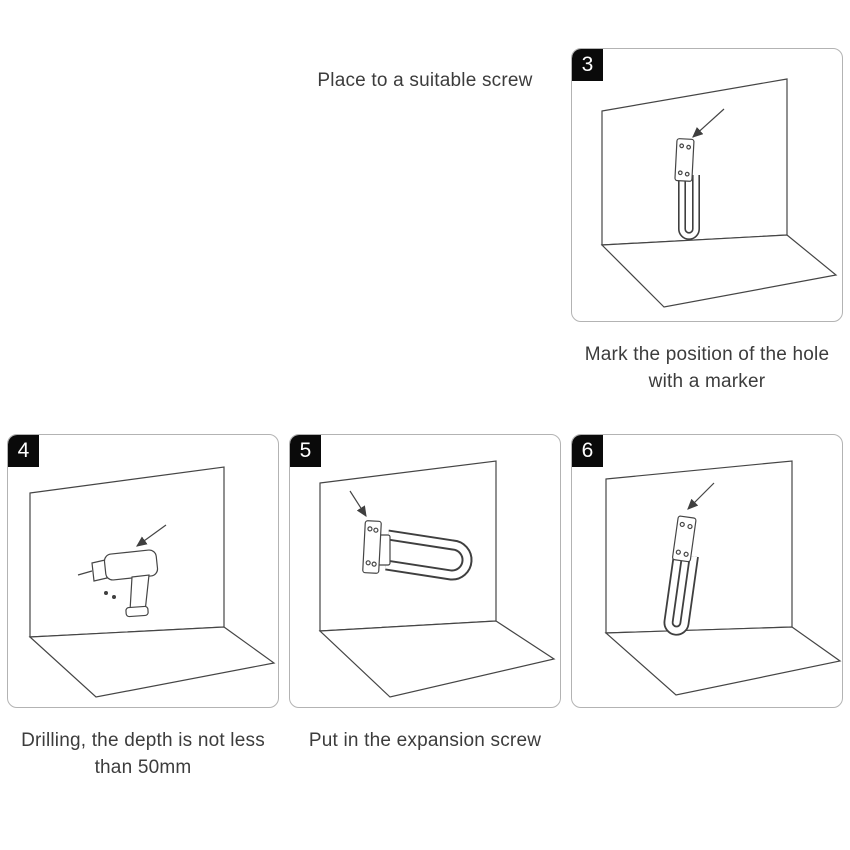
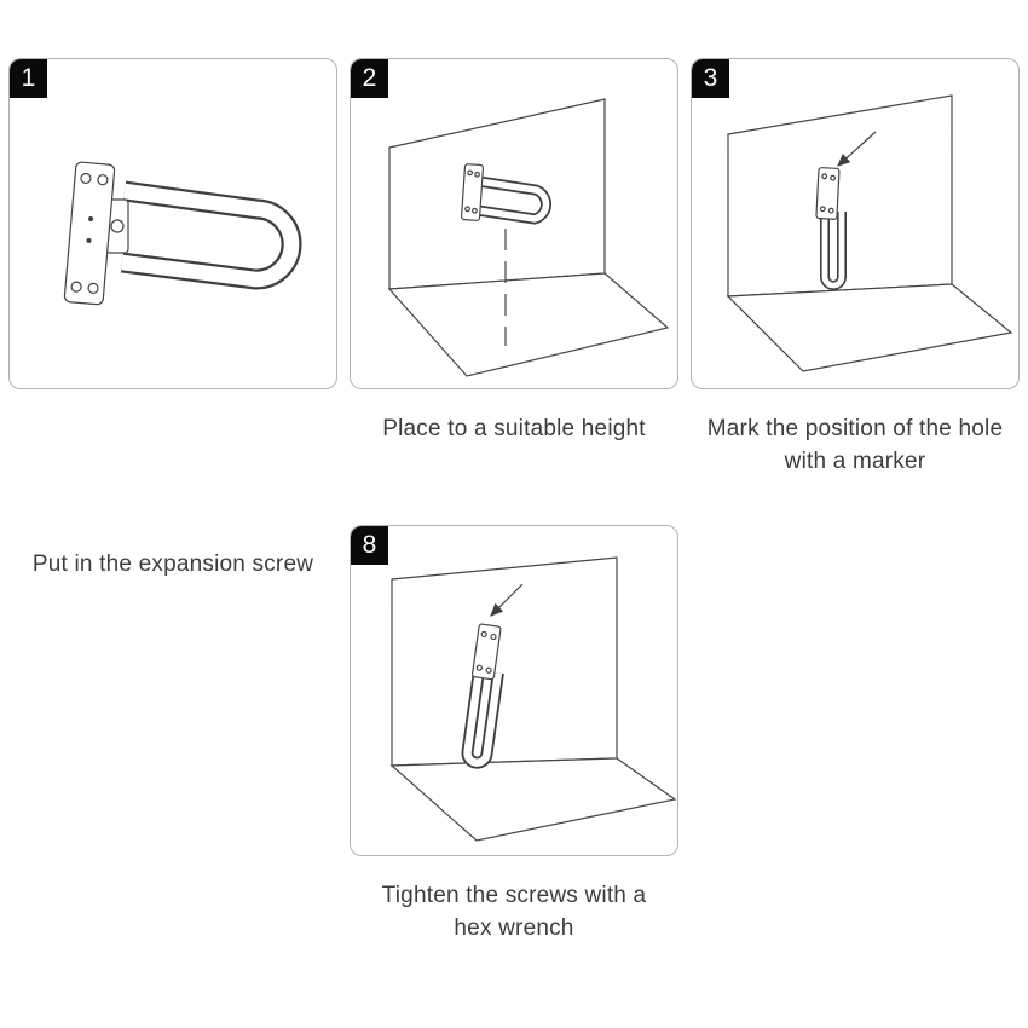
+ 1
+ 2
- Place to a suitable screw
+ Place to a suitable height
  3
  Mark the position of the hole with a marker
- 4
- Drilling, the depth is not less than 50mm
- 5
  Put in the expansion screw
- 6
+ 8
+ Tighten the screws with a hex wrench
